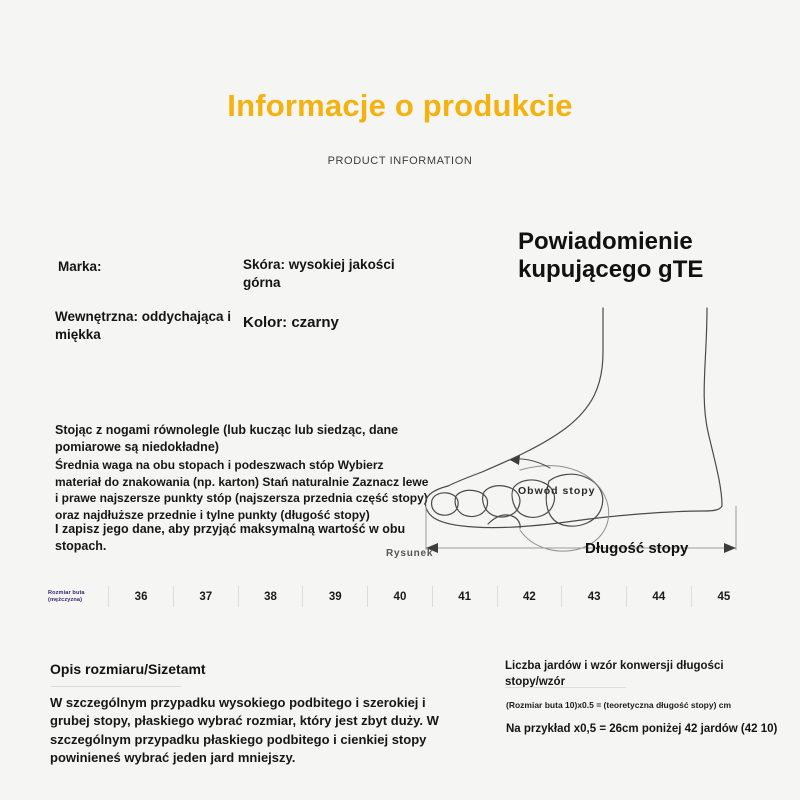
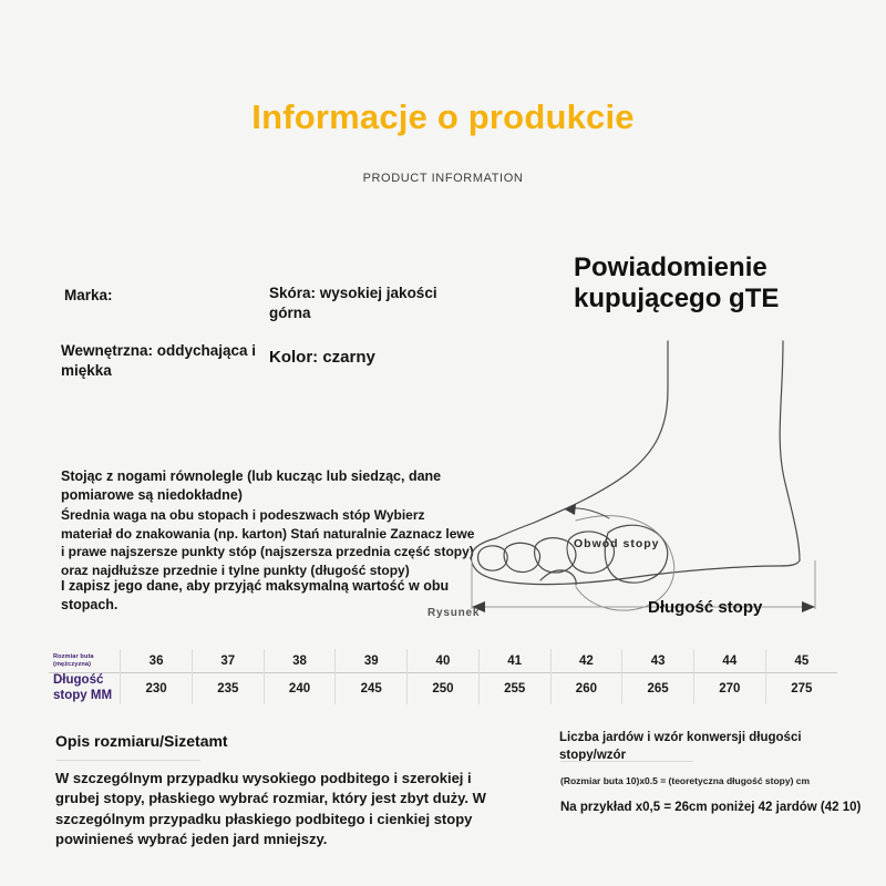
  Informacje o produkcie
  PRODUCT INFORMATION
  Marka:
  Skóra: wysokiej jakości górna
  Wewnętrzna: oddychająca i miękka
  Kolor: czarny
  Powiadomienie kupującego gTE
  Stojąc z nogami równolegle (lub kucząc lub siedząc, dane pomiarowe są niedokładne)
  Średnia waga na obu stopach i podeszwach stóp Wybierz materiał do znakowania (np. karton) Stań naturalnie Zaznacz lewe i prawe najszersze punkty stóp (najszersza przednia część stopy) oraz najdłuższe przednie i tylne punkty (długość stopy)
  I zapisz jego dane, aby przyjąć maksymalną wartość w obu stopach.
  Obwód stopy
  Rysunek
  Długość stopy
+ Długość stopy MM	230	235	240	245	250	255	260	265	270	275
  Opis rozmiaru/Sizetamt
  W szczególnym przypadku wysokiego podbitego i szerokiej i grubej stopy, płaskiego wybrać rozmiar, który jest zbyt duży. W szczególnym przypadku płaskiego podbitego i cienkiej stopy powinieneś wybrać jeden jard mniejszy.
  Liczba jardów i wzór konwersji długości stopy/wzór
  (Rozmiar buta 10)x0.5 = (teoretyczna długość stopy) cm
  Na przykład x0,5 = 26cm poniżej 42 jardów (42 10)
